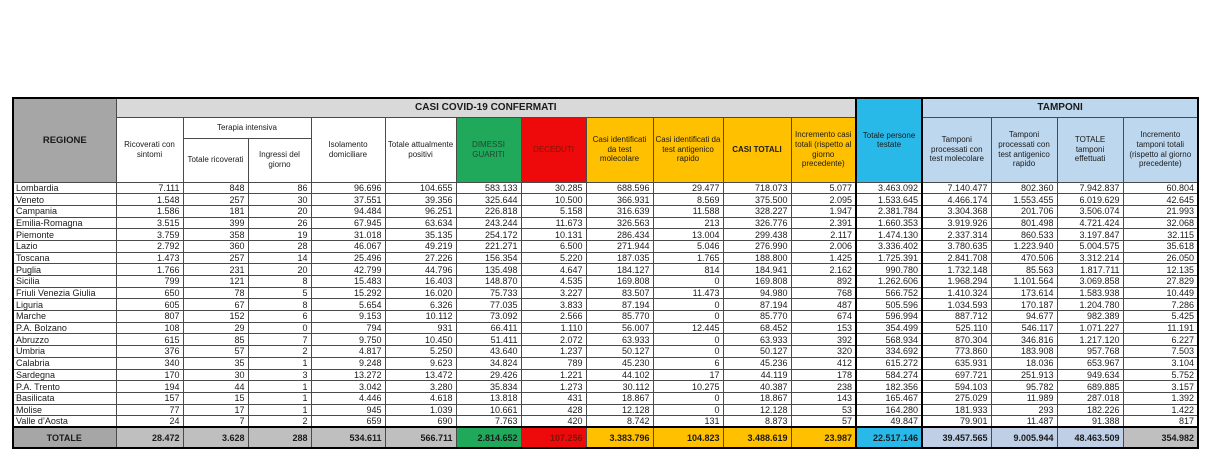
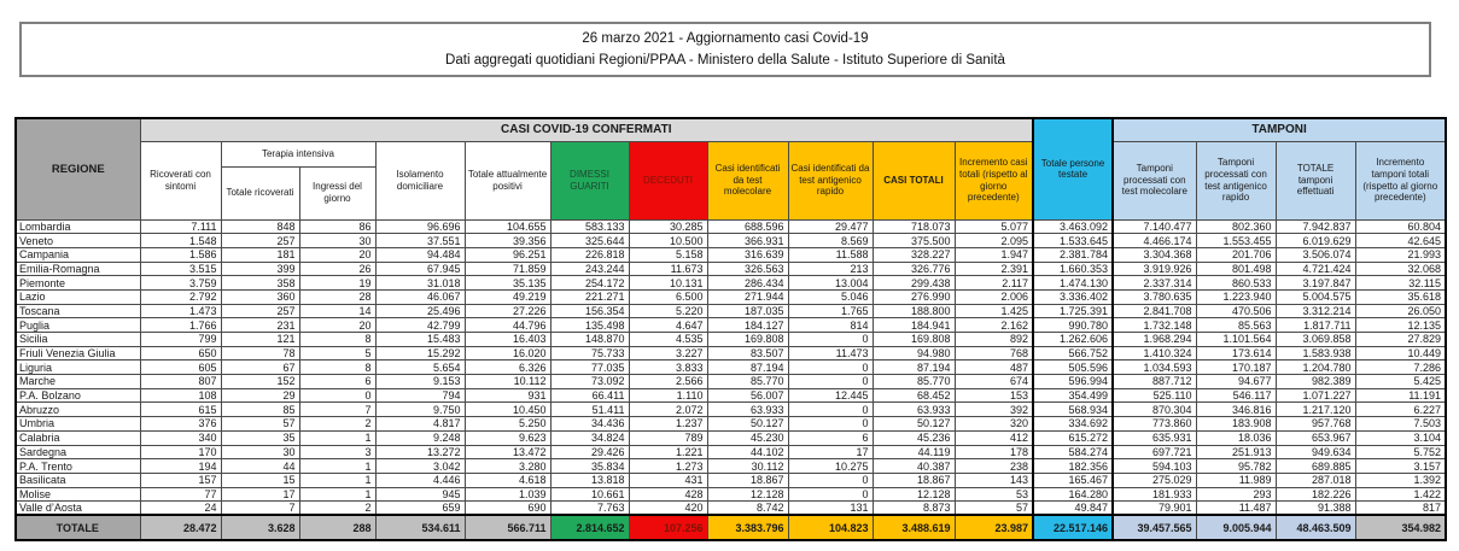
+ 26 marzo 2021 - Aggiornamento casi Covid-19
+ Dati aggregati quotidiani Regioni/PPAA - Ministero della Salute - Istituto Superiore di Sanità
  REGIONE	CASI COVID-19 CONFERMATI	Totale persone testate	TAMPONI
  Ricoverati con sintomi	Terapia intensiva	Isolamento domiciliare	Totale attualmente positivi	DIMESSI GUARITI	DECEDUTI	Casi identificati da test molecolare	Casi identificati da test antigenico rapido	CASI TOTALI	Incremento casi totali (rispetto al giorno precedente)	Tamponi processati con test molecolare	Tamponi processati con test antigenico rapido	TOTALE tamponi effettuati	Incremento tamponi totali (rispetto al giorno precedente)
  Totale ricoverati	Ingressi del giorno
  Lombardia	7.111	848	86	96.696	104.655	583.133	30.285	688.596	29.477	718.073	5.077	3.463.092	7.140.477	802.360	7.942.837	60.804
  Veneto	1.548	257	30	37.551	39.356	325.644	10.500	366.931	8.569	375.500	2.095	1.533.645	4.466.174	1.553.455	6.019.629	42.645
  Campania	1.586	181	20	94.484	96.251	226.818	5.158	316.639	11.588	328.227	1.947	2.381.784	3.304.368	201.706	3.506.074	21.993
- Emilia-Romagna	3.515	399	26	67.945	63.634	243.244	11.673	326.563	213	326.776	2.391	1.660.353	3.919.926	801.498	4.721.424	32.068
+ Emilia-Romagna	3.515	399	26	67.945	71.859	243.244	11.673	326.563	213	326.776	2.391	1.660.353	3.919.926	801.498	4.721.424	32.068
  Piemonte	3.759	358	19	31.018	35.135	254.172	10.131	286.434	13.004	299.438	2.117	1.474.130	2.337.314	860.533	3.197.847	32.115
  Lazio	2.792	360	28	46.067	49.219	221.271	6.500	271.944	5.046	276.990	2.006	3.336.402	3.780.635	1.223.940	5.004.575	35.618
  Toscana	1.473	257	14	25.496	27.226	156.354	5.220	187.035	1.765	188.800	1.425	1.725.391	2.841.708	470.506	3.312.214	26.050
  Puglia	1.766	231	20	42.799	44.796	135.498	4.647	184.127	814	184.941	2.162	990.780	1.732.148	85.563	1.817.711	12.135
  Sicilia	799	121	8	15.483	16.403	148.870	4.535	169.808	0	169.808	892	1.262.606	1.968.294	1.101.564	3.069.858	27.829
  Friuli Venezia Giulia	650	78	5	15.292	16.020	75.733	3.227	83.507	11.473	94.980	768	566.752	1.410.324	173.614	1.583.938	10.449
  Liguria	605	67	8	5.654	6.326	77.035	3.833	87.194	0	87.194	487	505.596	1.034.593	170.187	1.204.780	7.286
  Marche	807	152	6	9.153	10.112	73.092	2.566	85.770	0	85.770	674	596.994	887.712	94.677	982.389	5.425
  P.A. Bolzano	108	29	0	794	931	66.411	1.110	56.007	12.445	68.452	153	354.499	525.110	546.117	1.071.227	11.191
  Abruzzo	615	85	7	9.750	10.450	51.411	2.072	63.933	0	63.933	392	568.934	870.304	346.816	1.217.120	6.227
- Umbria	376	57	2	4.817	5.250	43.640	1.237	50.127	0	50.127	320	334.692	773.860	183.908	957.768	7.503
+ Umbria	376	57	2	4.817	5.250	34.436	1.237	50.127	0	50.127	320	334.692	773.860	183.908	957.768	7.503
  Calabria	340	35	1	9.248	9.623	34.824	789	45.230	6	45.236	412	615.272	635.931	18.036	653.967	3.104
  Sardegna	170	30	3	13.272	13.472	29.426	1.221	44.102	17	44.119	178	584.274	697.721	251.913	949.634	5.752
  P.A. Trento	194	44	1	3.042	3.280	35.834	1.273	30.112	10.275	40.387	238	182.356	594.103	95.782	689.885	3.157
  Basilicata	157	15	1	4.446	4.618	13.818	431	18.867	0	18.867	143	165.467	275.029	11.989	287.018	1.392
  Molise	77	17	1	945	1.039	10.661	428	12.128	0	12.128	53	164.280	181.933	293	182.226	1.422
  Valle d’Aosta	24	7	2	659	690	7.763	420	8.742	131	8.873	57	49.847	79.901	11.487	91.388	817
  TOTALE	28.472	3.628	288	534.611	566.711	2.814.652	107.256	3.383.796	104.823	3.488.619	23.987	22.517.146	39.457.565	9.005.944	48.463.509	354.982
